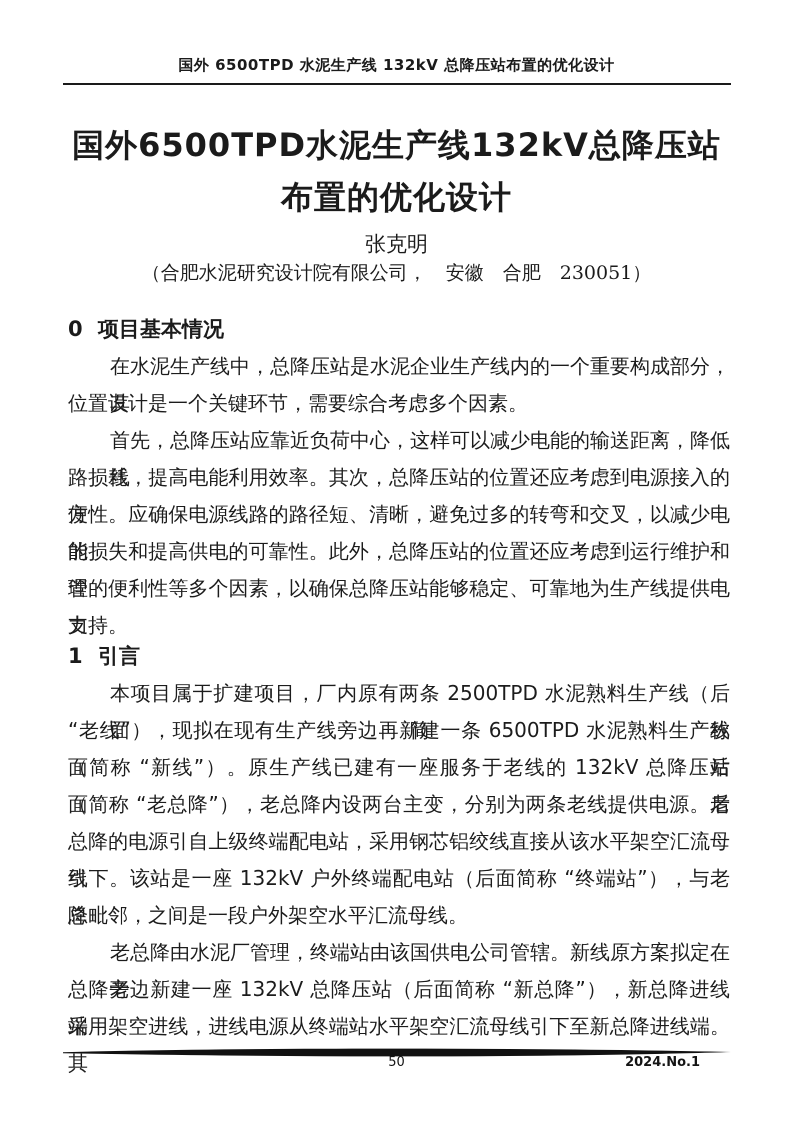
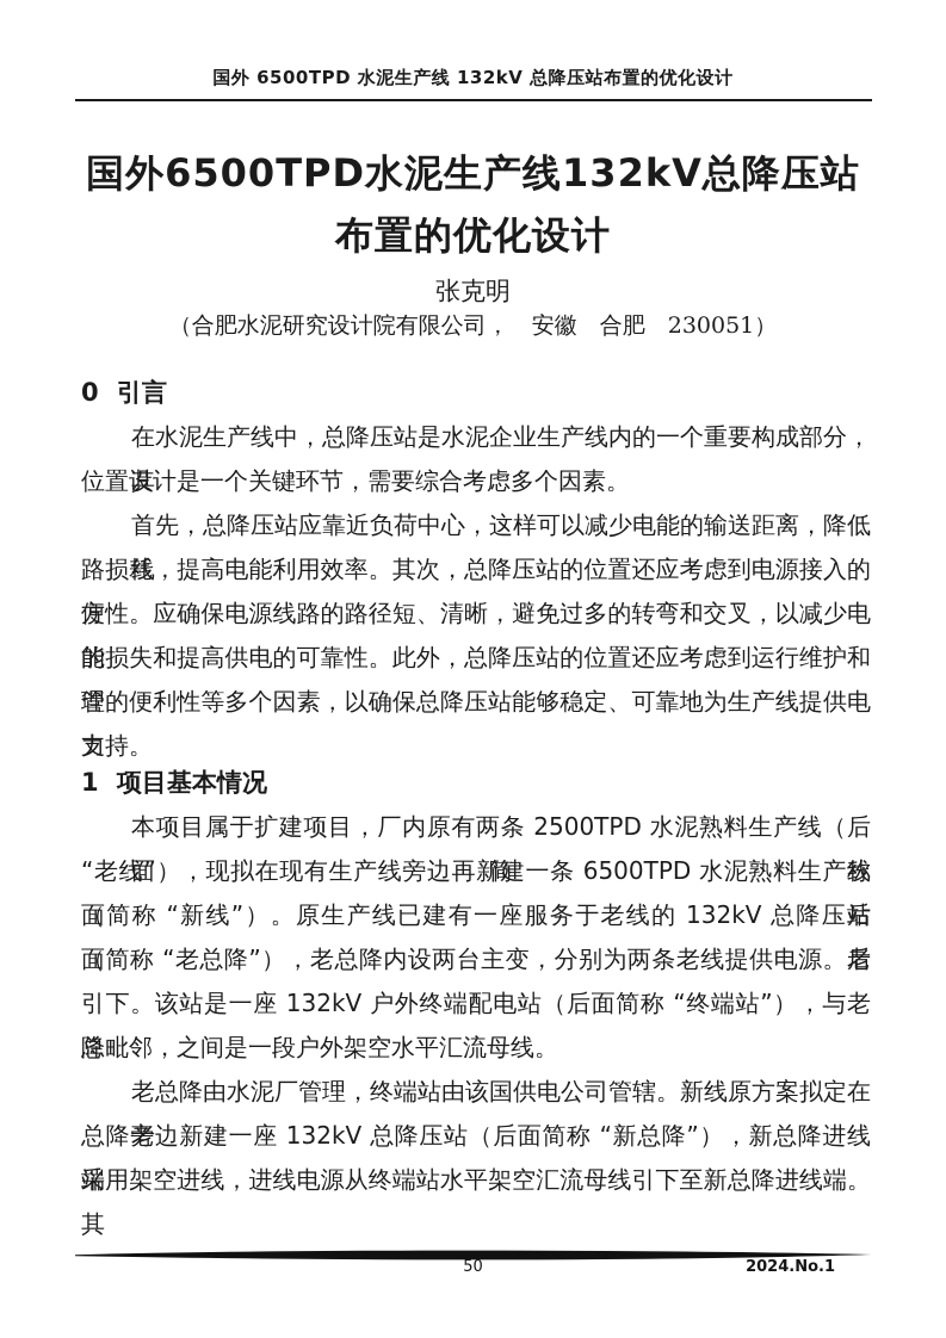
  国外 6500TPD 水泥生产线 132kV 总降压站布置的优化设计
  国外6500TPD水泥生产线132kV总降压站
  布置的优化设计
  张克明
  （合肥水泥研究设计院有限公司， 安徽 合肥 230051）
- 0 项目基本情况
+ 0 引言
  在水泥生产线中，总降压站是水泥企业生产线内的一个重要构成部分，其
  位置设计是一个关键环节，需要综合考虑多个因素。
  首先，总降压站应靠近负荷中心，这样可以减少电能的输送距离，降低线
  路损耗，提高电能利用效率。其次，总降压站的位置还应考虑到电源接入的方
  便性。应确保电源线路的路径短、清晰，避免过多的转弯和交叉，以减少电能
  的损失和提高供电的可靠性。此外，总降压站的位置还应考虑到运行维护和管
  理的便利性等多个因素，以确保总降压站能够稳定、可靠地为生产线提供电力
  支持。
- 1 引言
+ 1 项目基本情况
  本项目属于扩建项目，厂内原有两条 2500TPD 水泥熟料生产线（后面简称
  “老线”），现拟在现有生产线旁边再新建一条 6500TPD 水泥熟料生产线（后
  面简称 “新线”）。原生产线已建有一座服务于老线的 132kV 总降压站（后
  面简称 “老总降”），老总降内设两台主变，分别为两条老线提供电源。老
- 总降的电源引自上级终端配电站，采用钢芯铝绞线直接从该水平架空汇流母线
  引下。该站是一座 132kV 户外终端配电站（后面简称 “终端站”），与老总
  降毗邻，之间是一段户外架空水平汇流母线。
  老总降由水泥厂管理，终端站由该国供电公司管辖。新线原方案拟定在老
  总降旁边新建一座 132kV 总降压站（后面简称 “新总降”），新总降进线端
  采用架空进线，进线电源从终端站水平架空汇流母线引下至新总降进线端。其
  50
  2024.No.1
